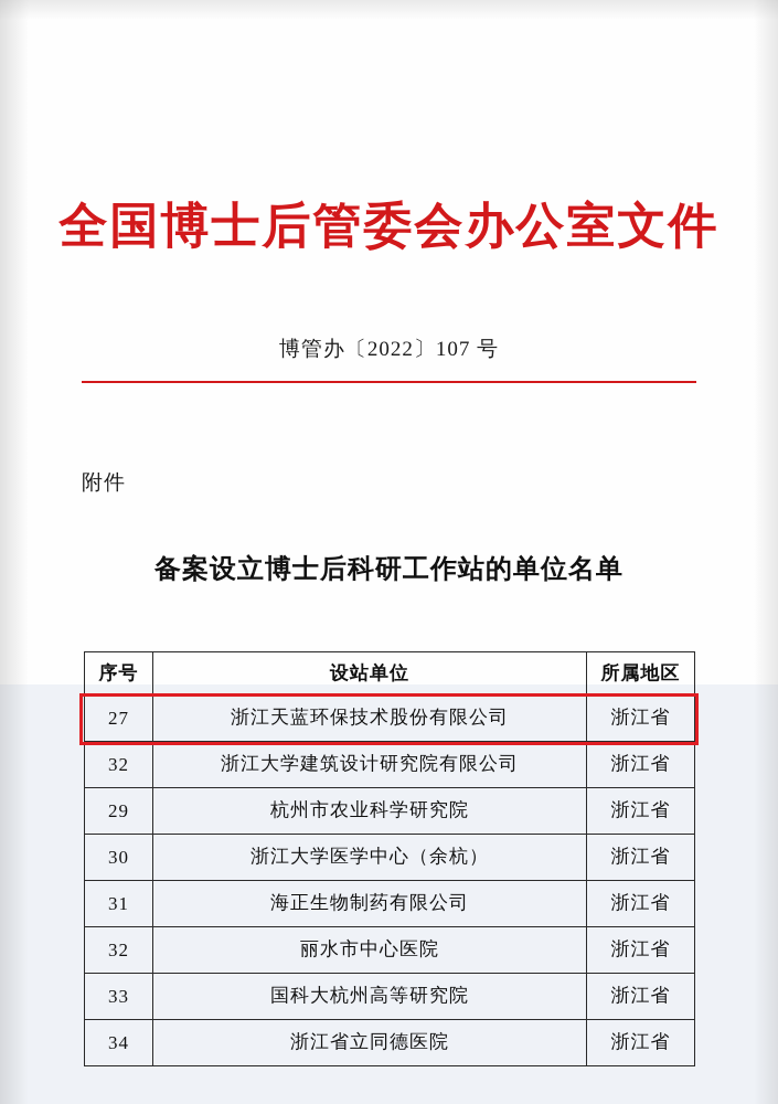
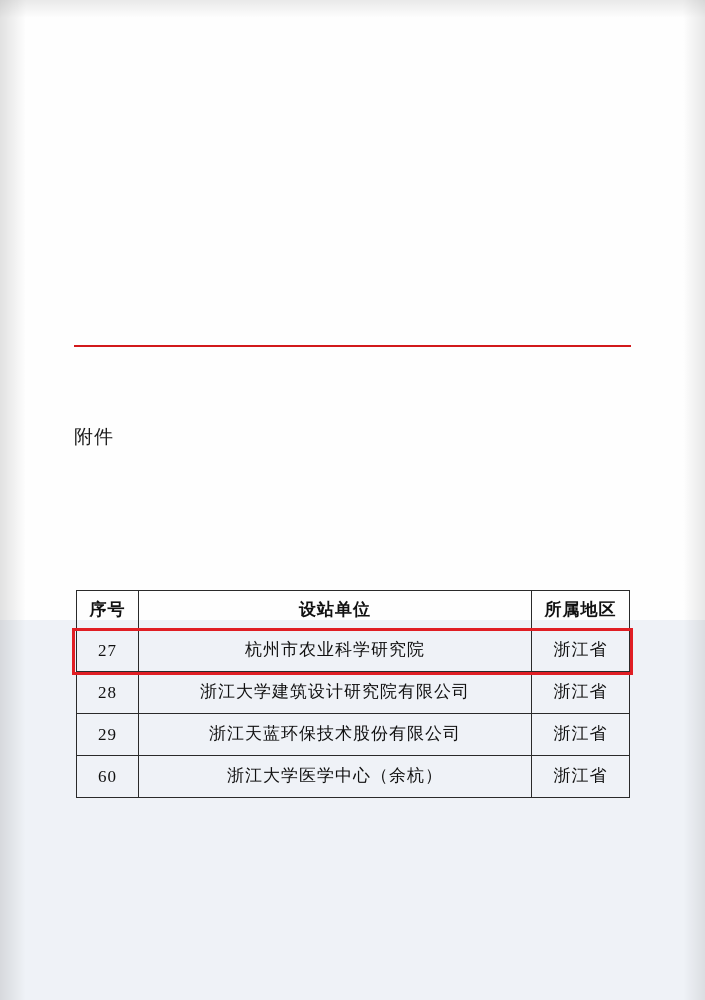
- 全国博士后管委会办公室文件
- 博管办〔2022〕107 号
  附件
- 备案设立博士后科研工作站的单位名单
  序号	设站单位	所属地区
- 27	浙江天蓝环保技术股份有限公司	浙江省
+ 27	杭州市农业科学研究院	浙江省
- 32	浙江大学建筑设计研究院有限公司	浙江省
+ 28	浙江大学建筑设计研究院有限公司	浙江省
- 29	杭州市农业科学研究院	浙江省
+ 29	浙江天蓝环保技术股份有限公司	浙江省
- 30	浙江大学医学中心（余杭）	浙江省
+ 60	浙江大学医学中心（余杭）	浙江省
- 31	海正生物制药有限公司	浙江省
- 32	丽水市中心医院	浙江省
- 33	国科大杭州高等研究院	浙江省
- 34	浙江省立同德医院	浙江省
